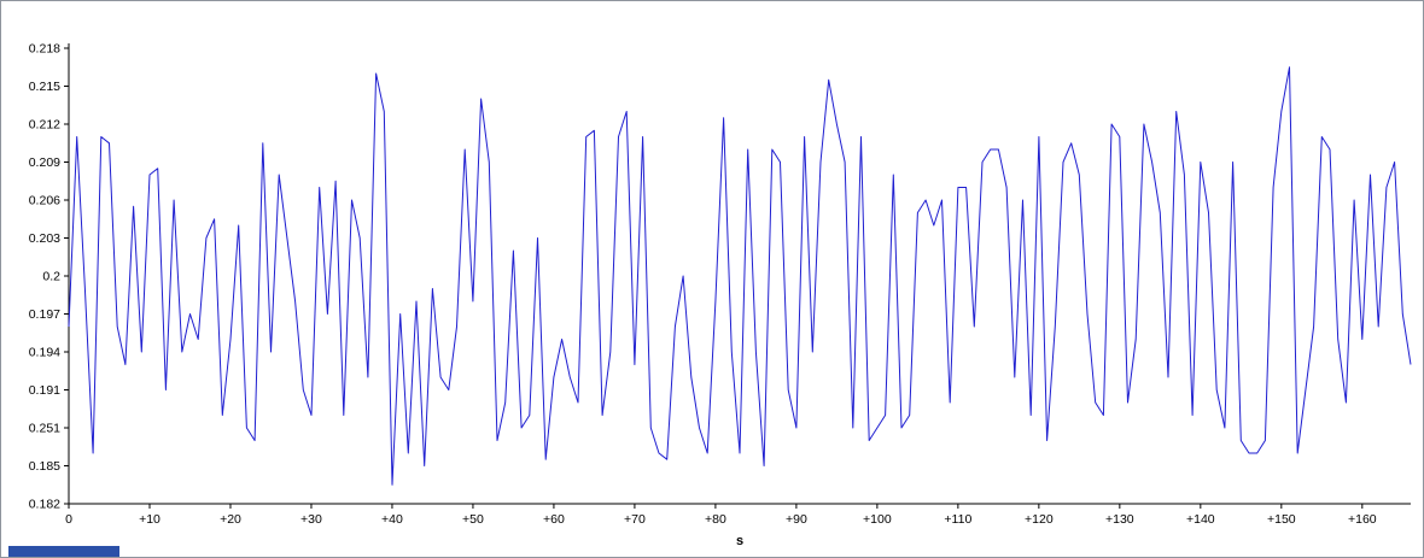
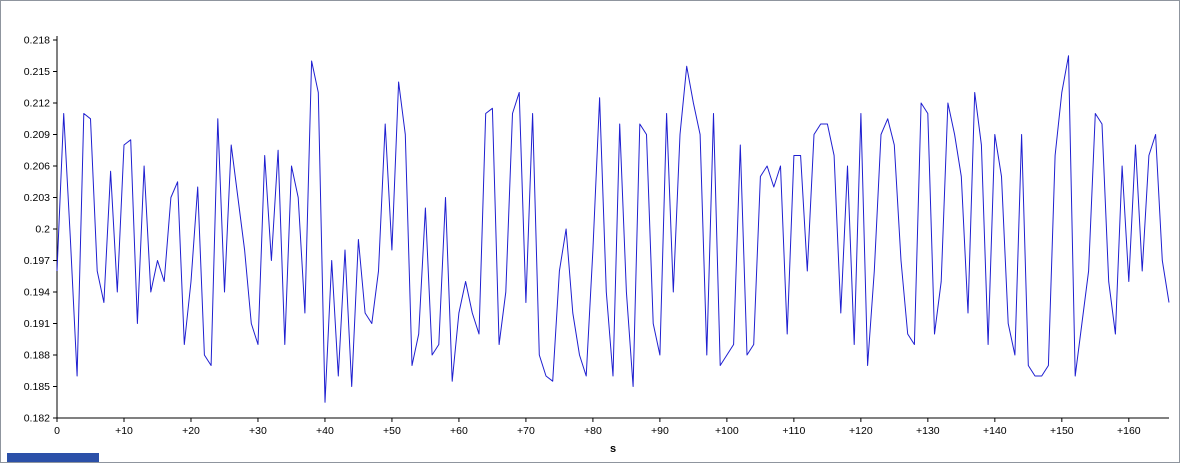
  0.218
  0.215
  0.212
  0.209
  0.206
  0.203
  0.2
  0.197
  0.194
  0.191
- 0.251
+ 0.188
  0.185
  0.182
  0
  +10
  +20
  +30
  +40
  +50
  +60
  +70
  +80
  +90
  +100
  +110
  +120
  +130
  +140
  +150
  +160
  s
